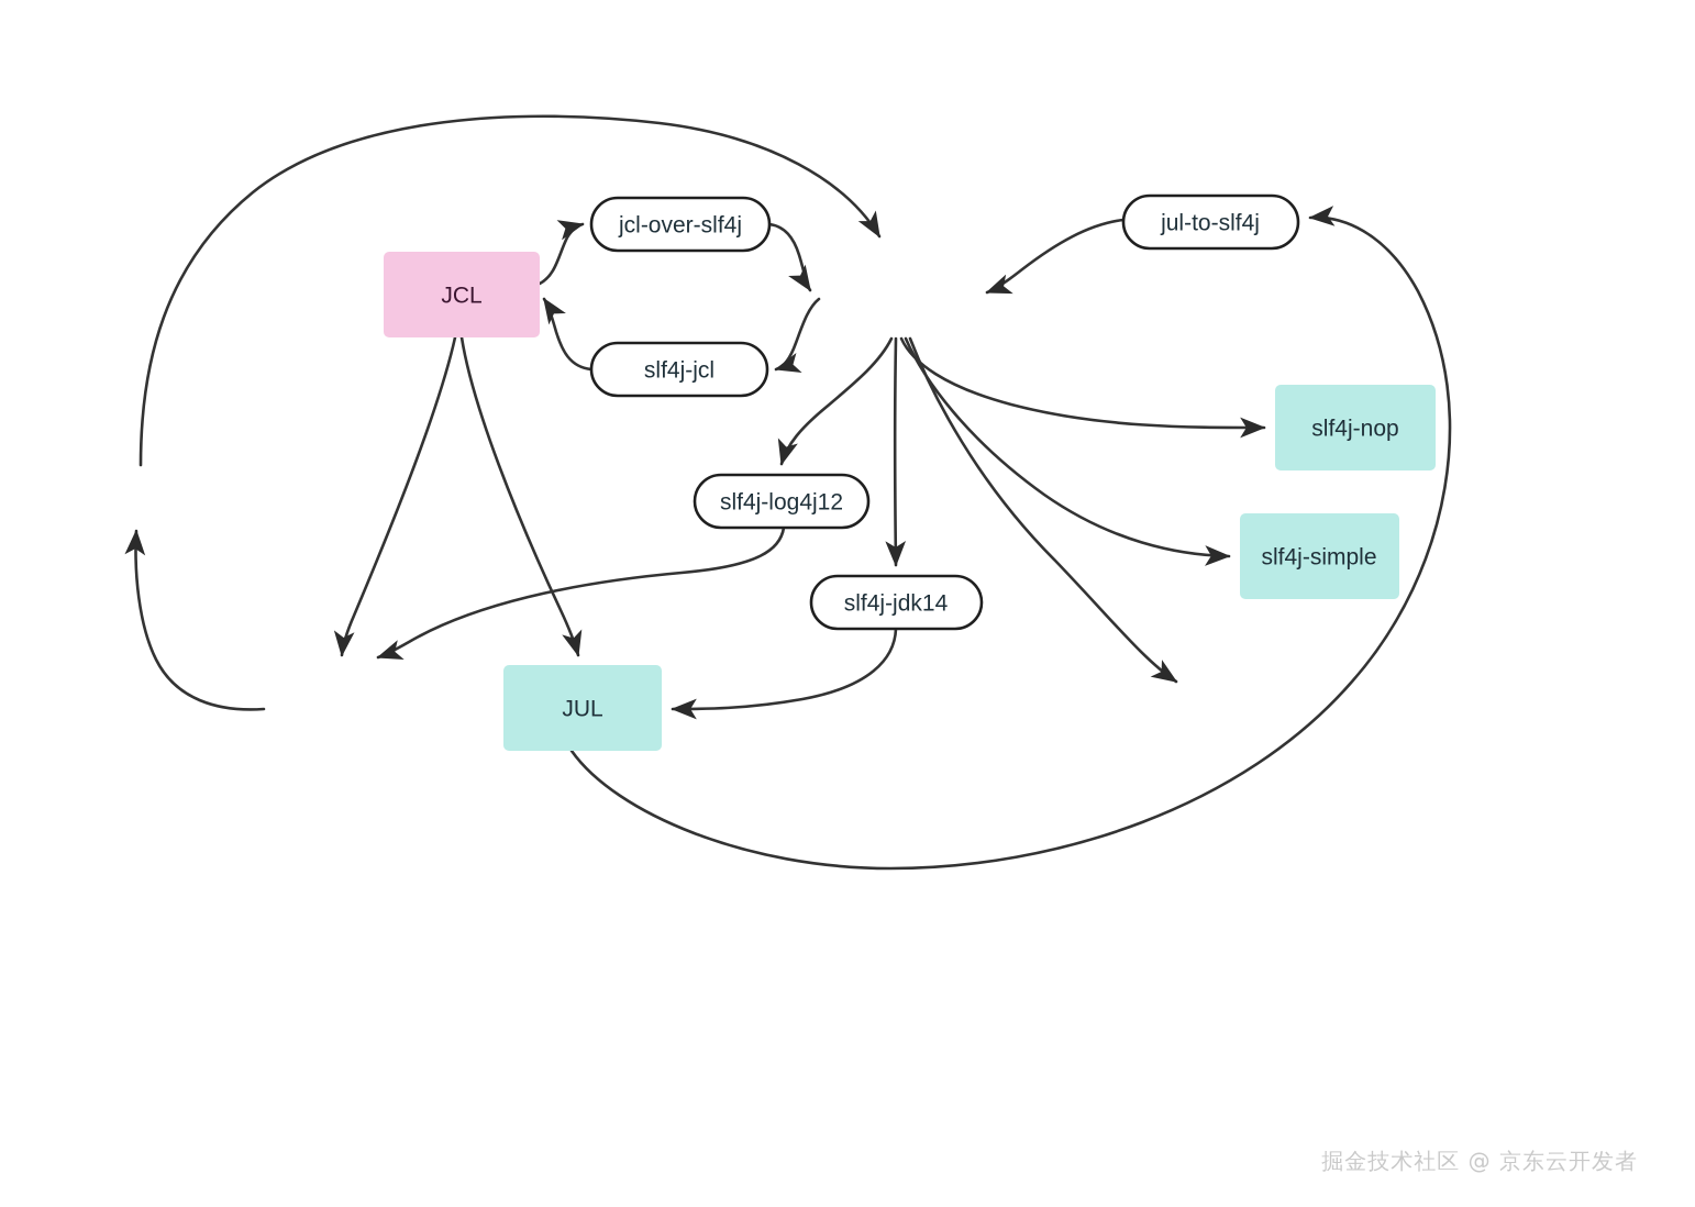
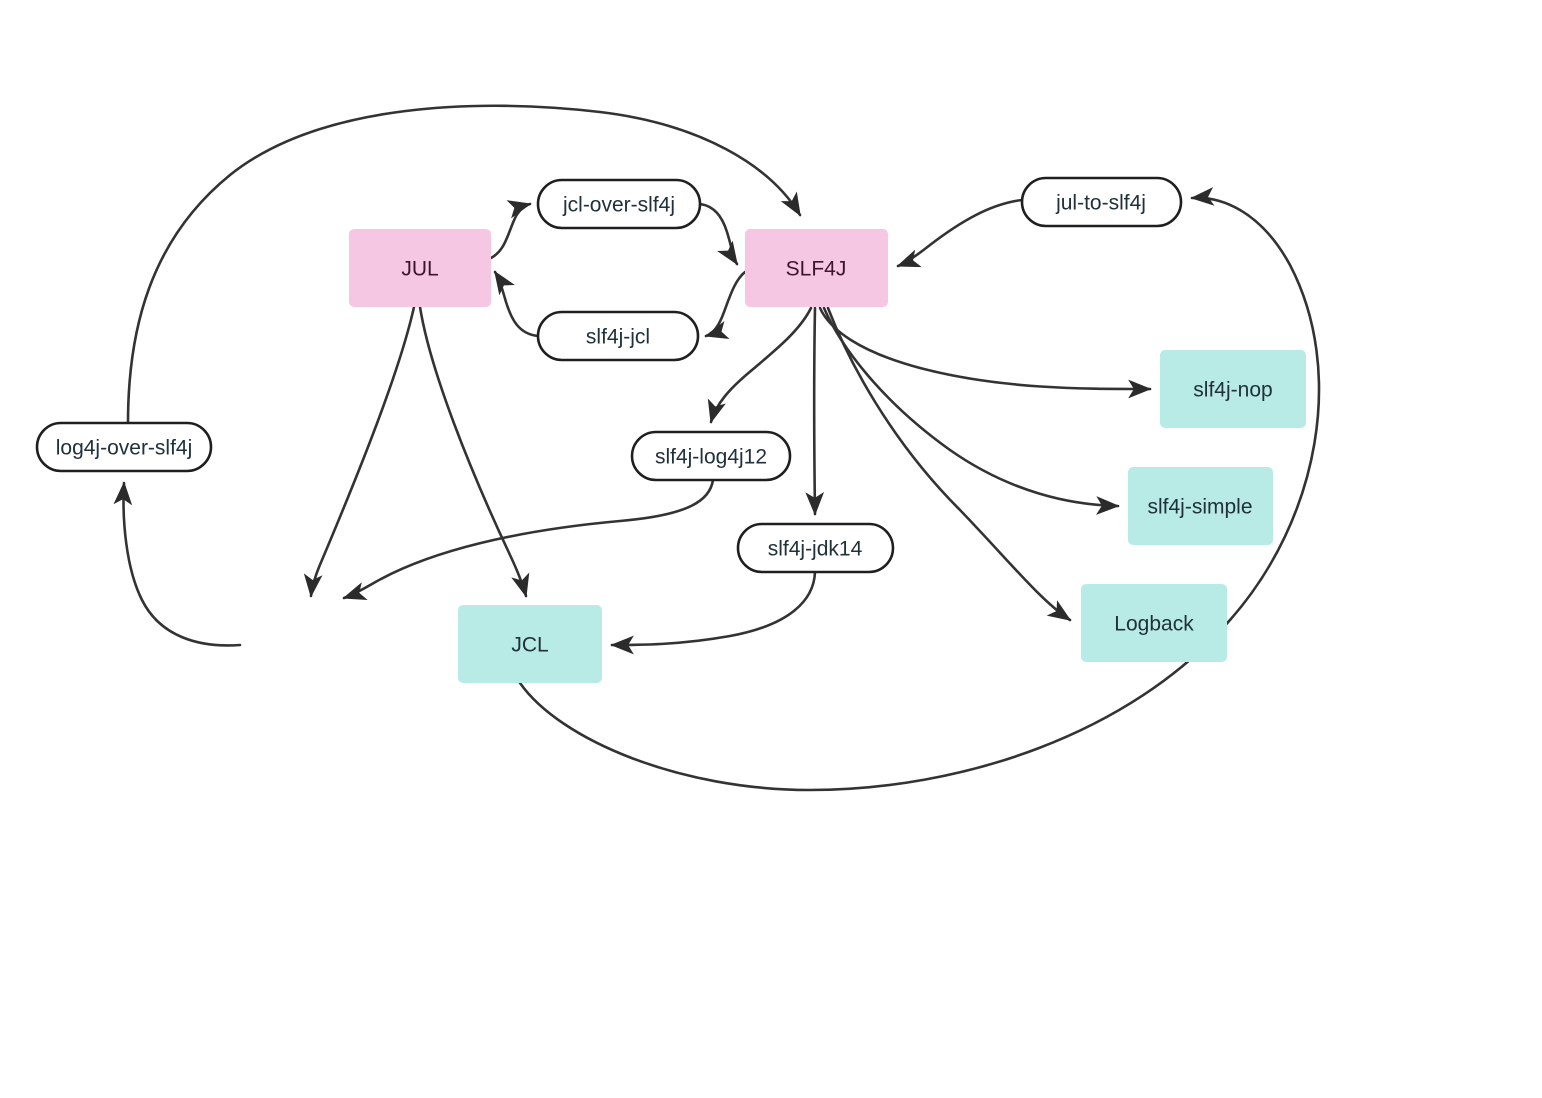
- JCL
+ JUL
+ SLF4J
  jcl-over-slf4j
  slf4j-jcl
  jul-to-slf4j
+ log4j-over-slf4j
  slf4j-log4j12
  slf4j-jdk14
  slf4j-nop
  slf4j-simple
+ Logback
- JUL
+ JCL
- 掘金技术社区 @ 京东云开发者
